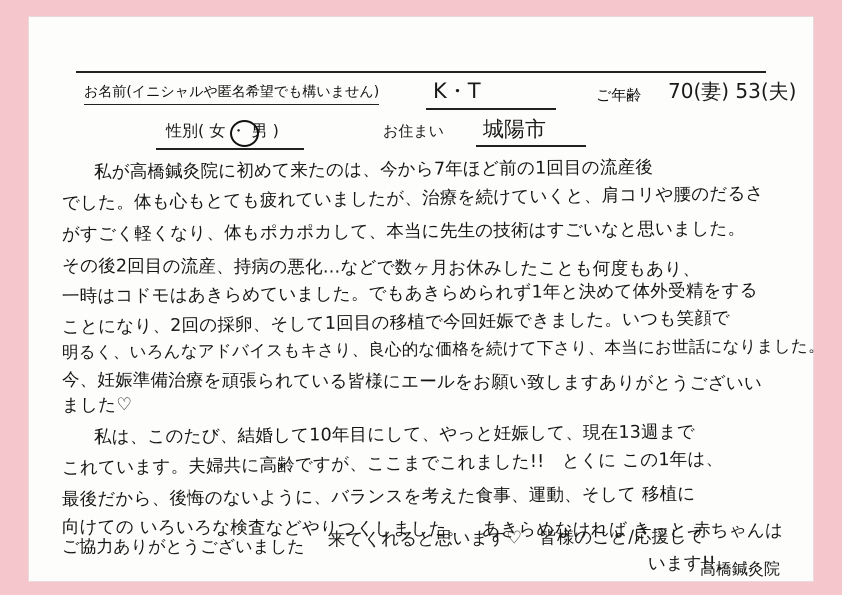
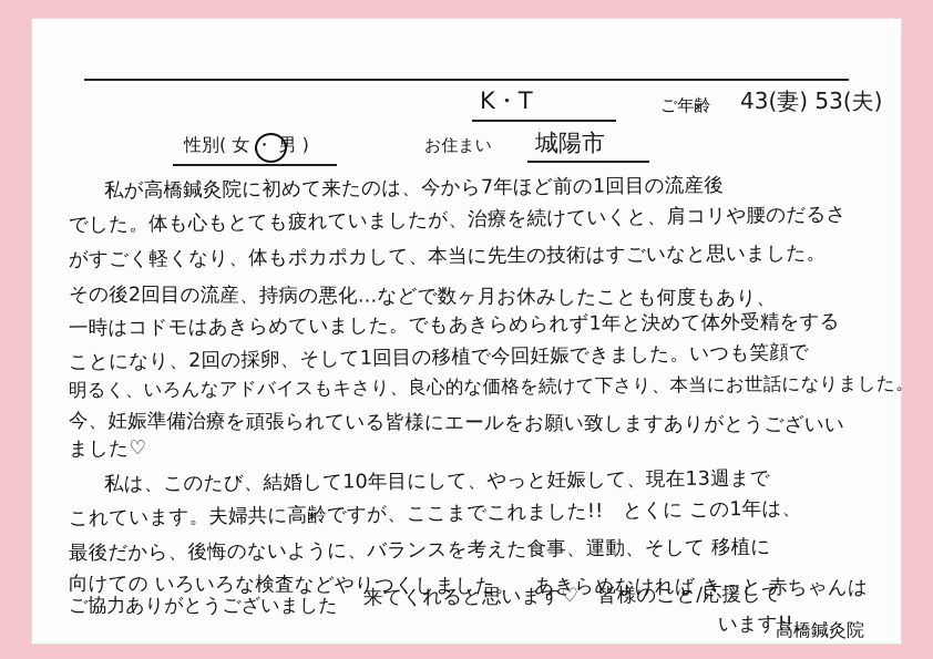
- お名前(イニシャルや匿名希望でも構いません)
  K・T
  ご年齢
- 70(妻) 53(夫)
+ 43(妻) 53(夫)
  性別( 女 ・ 男 )
  お住まい
  城陽市
  私が高橋鍼灸院に初めて来たのは、今から7年ほど前の1回目の流産後
  でした。体も心もとても疲れていましたが、治療を続けていくと、肩コリや腰のだるさ
  がすごく軽くなり、体もポカポカして、本当に先生の技術はすごいなと思いました。
  その後2回目の流産、持病の悪化…などで数ヶ月お休みしたことも何度もあり、
  一時はコドモはあきらめていました。でもあきらめられず1年と決めて体外受精をする
  ことになり、2回の採卵、そして1回目の移植で今回妊娠できました。いつも笑顔で
  明るく、いろんなアドバイスもキさり、良心的な価格を続けて下さり、本当にお世話になりました。
  今、妊娠準備治療を頑張られている皆様にエールをお願い致しますありがとうございい
  ました♡
  私は、このたび、結婚して10年目にして、やっと妊娠して、現在13週まで
  これています。夫婦共に高齢ですが、ここまでこれました!! とくに この1年は、
  最後だから、後悔のないように、バランスを考えた食事、運動、そして 移植に
  向けての いろいろな検査などやりつくしました。 あきらめなければ きっと 赤ちゃんは
  ご協力ありがとうございました
  来てくれると思います♡ 皆様のこと/応援して
  います!!。
  高橋鍼灸院
